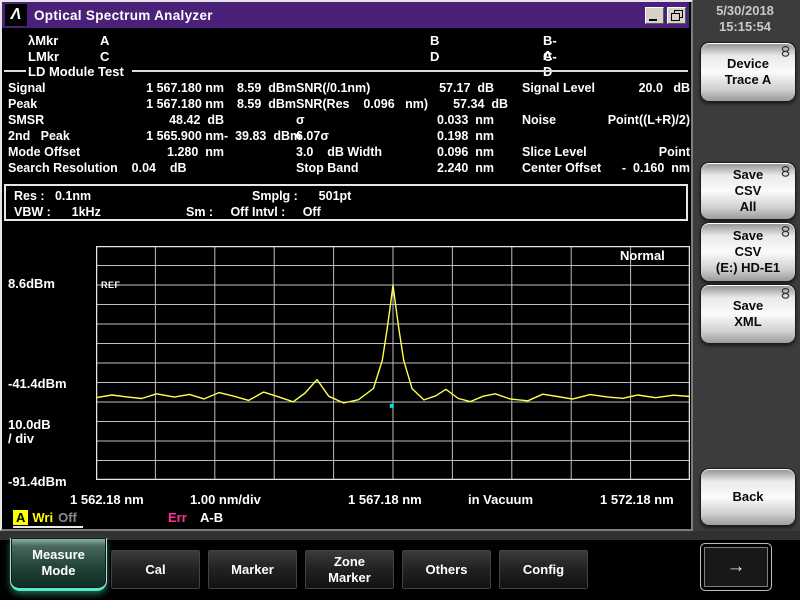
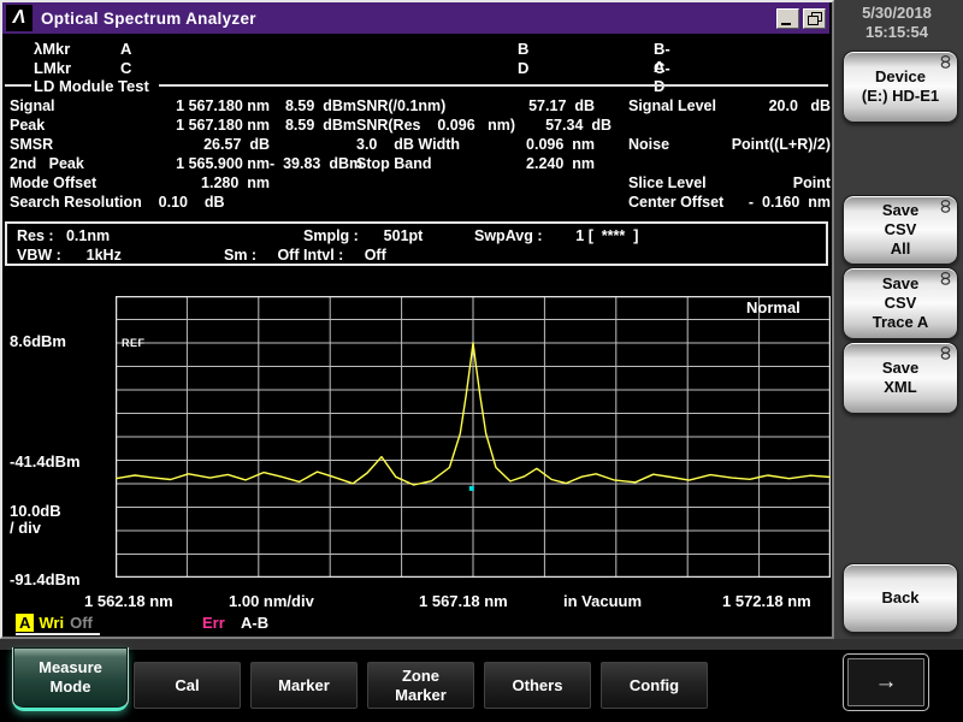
  Λ
  Optical Spectrum Analyzer
  λMkr
  A
  B
  B-A
  LMkr
  C
  D
  LD Module Test
  Signal
  1 567.180 nm
  8.59 dBm
  Peak
  1 567.180 nm
  8.59 dBm
  SMSR
- 48.42 dB
+ 26.57 dB
  2nd Peak
  1 565.900 nm
  - 39.83 dBm
  Mode Offset
  1.280 nm
- Search Resolution 0.04 dB
+ Search Resolution 0.10 dB
  SNR(/0.1nm)
  57.17 dB
  SNR(Res 0.096 nm)
  57.34 dB
- σ
- 0.033 nm
- 6.07σ
- 0.198 nm
  3.0 dB Width
  0.096 nm
  Stop Band
  2.240 nm
  Signal Level
  20.0 dB
  Noise
  Point((L+R)/2)
  Slice Level
  Point
  Center Offset
  - 0.160 nm
  Res : 0.1nm
  Smplg : 501pt
+ SwpAvg : 1 [ **** ]
  VBW : 1kHz
  Sm : Off
  Intvl : Off
  REF
  Normal
  8.6dBm
  -41.4dBm
  10.0dB
  / div
  -91.4dBm
  1 562.18 nm
  1.00 nm/div
  1 567.18 nm
  in Vacuum
  1 572.18 nm
  A
  Wri
  Off
  Err
  A-B
  5/30/2018
  15:15:54
  Device
- Trace A
+ (E:) HD-E1
  Save
  CSV
  All
  Save
  CSV
- (E:) HD-E1
+ Trace A
  Save
  XML
  Back
  Measure
  Mode
  Cal
  Marker
  Zone
  Marker
  Others
  Config
  →
